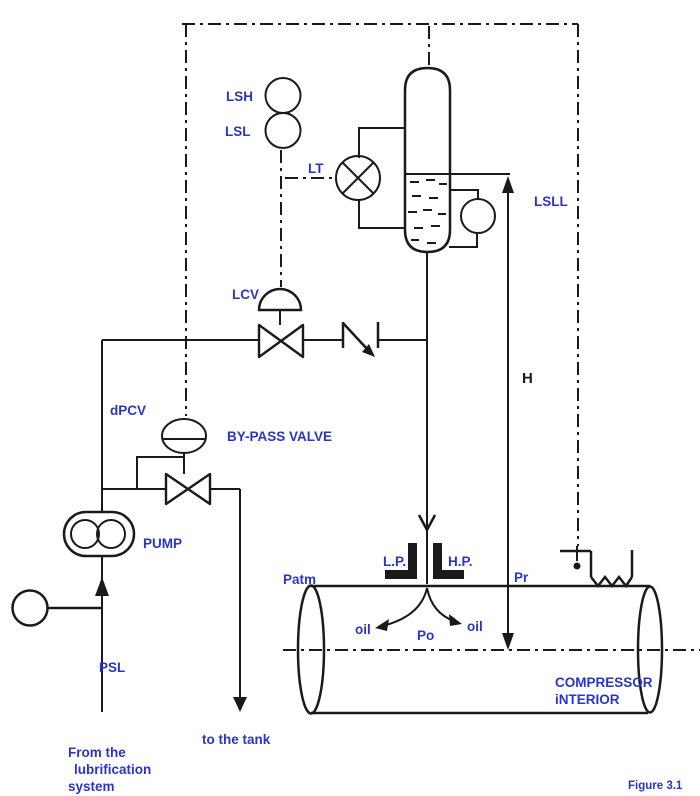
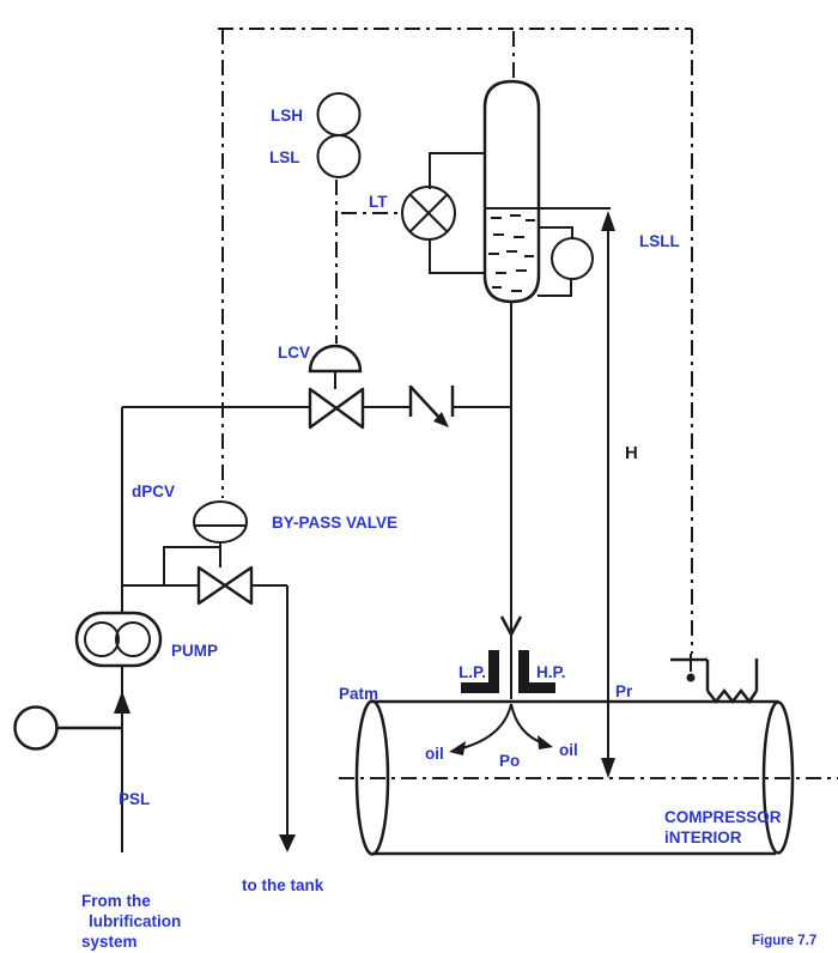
  LSH
  LSL
  LT
  LCV
  dPCV
  BY-PASS VALVE
  PUMP
  PSL
  LSLL
  H
  L.P.
  H.P.
  Patm
  Pr
  Po
  oil
  oil
  to the tank
  From the
  lubrification
  system
  COMPRESSOR
  iNTERIOR
- Figure 3.1
+ Figure 7.7
